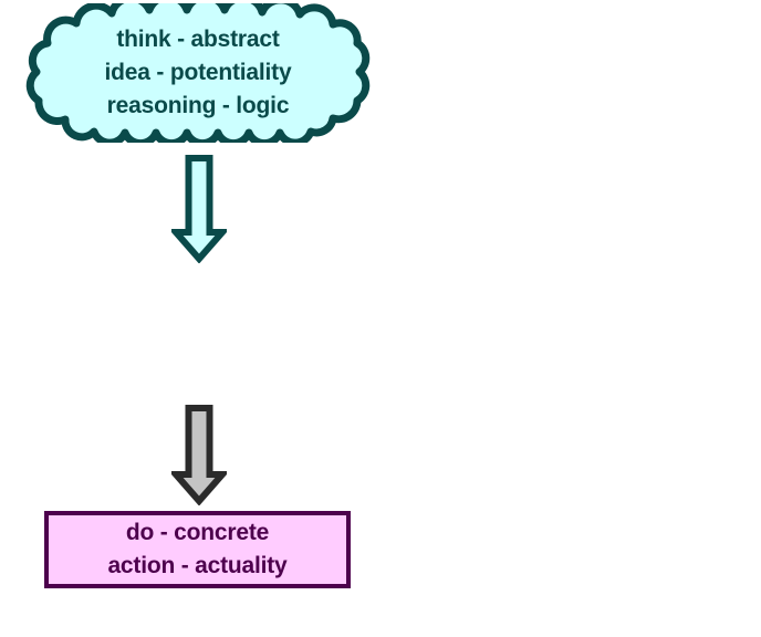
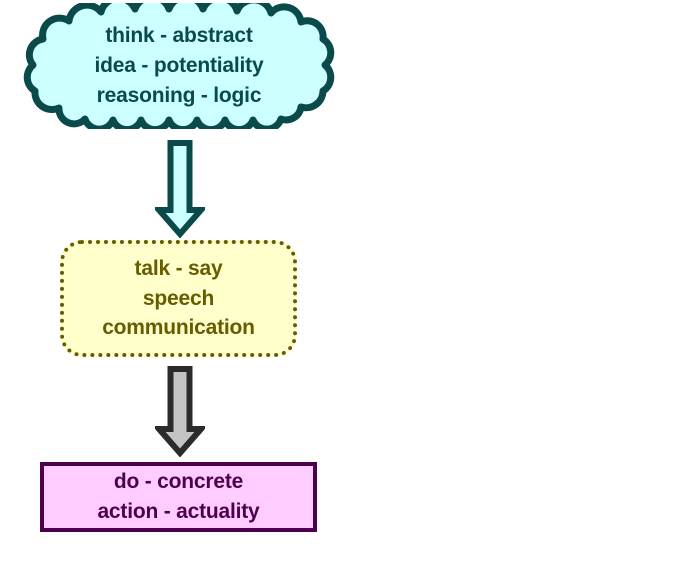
  think - abstract
  idea - potentiality
  reasoning - logic
+ talk - say
+ speech
+ communication
  do - concrete
  action - actuality
